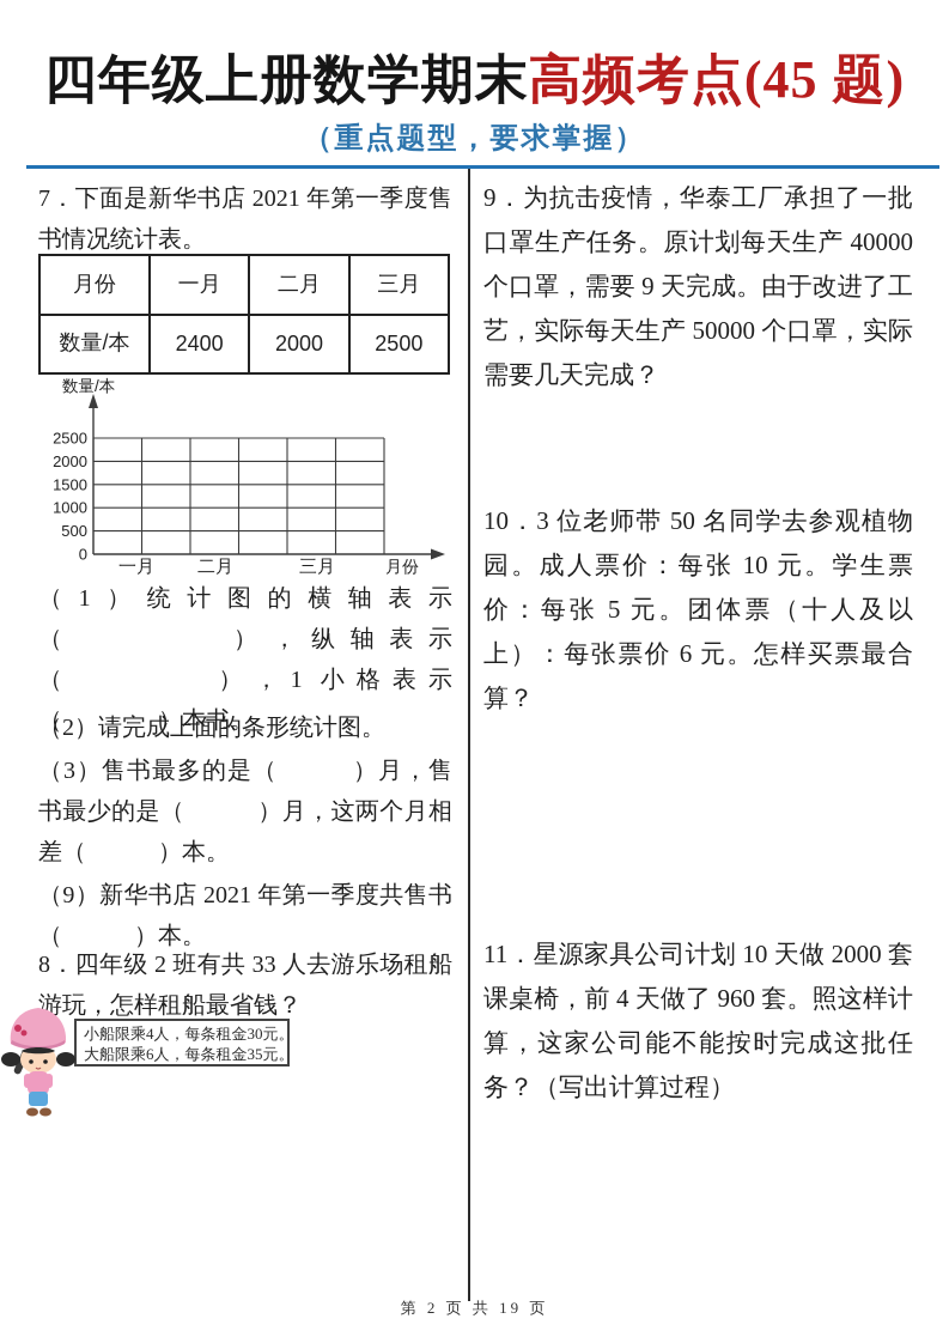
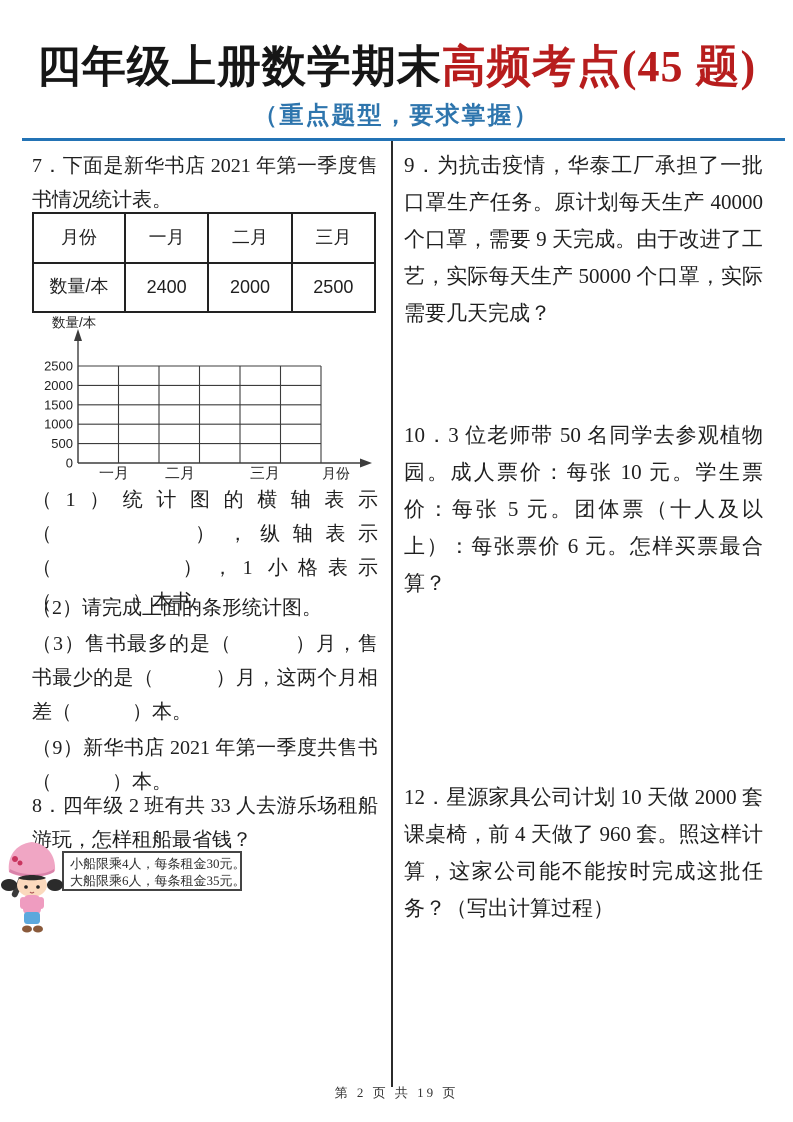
  四年级上册数学期末高频考点(45 题)
  （重点题型，要求掌握）
  7．下面是新华书店 2021 年第一季度售书情况统计表。
  月份	一月	二月	三月
  数量/本	2400	2000	2500
  0
  500
  1000
  1500
  2000
  2500
  一月
  二月
  三月
  月份
  数量/本
  （1）统计图的横轴表示（ ），纵轴表示（ ），1 小格表示（ ）本书。
  （2）请完成上面的条形统计图。
  （3）售书最多的是（ ）月，售书最少的是（ ）月，这两个月相差（ ）本。
  （9）新华书店 2021 年第一季度共售书（ ）本。
  8．四年级 2 班有共 33 人去游乐场租船游玩，怎样租船最省钱？
  小船限乘4人，每条租金30元。
  大船限乘6人，每条租金35元。
  9．为抗击疫情，华泰工厂承担了一批口罩生产任务。原计划每天生产 40000 个口罩，需要 9 天完成。由于改进了工艺，实际每天生产 50000 个口罩，实际需要几天完成？
  10．3 位老师带 50 名同学去参观植物园。成人票价：每张 10 元。学生票价：每张 5 元。团体票（十人及以上）：每张票价 6 元。怎样买票最合算？
- 11．星源家具公司计划 10 天做 2000 套课桌椅，前 4 天做了 960 套。照这样计算，这家公司能不能按时完成这批任务？（写出计算过程）
+ 12．星源家具公司计划 10 天做 2000 套课桌椅，前 4 天做了 960 套。照这样计算，这家公司能不能按时完成这批任务？（写出计算过程）
  第 2 页 共 19 页
